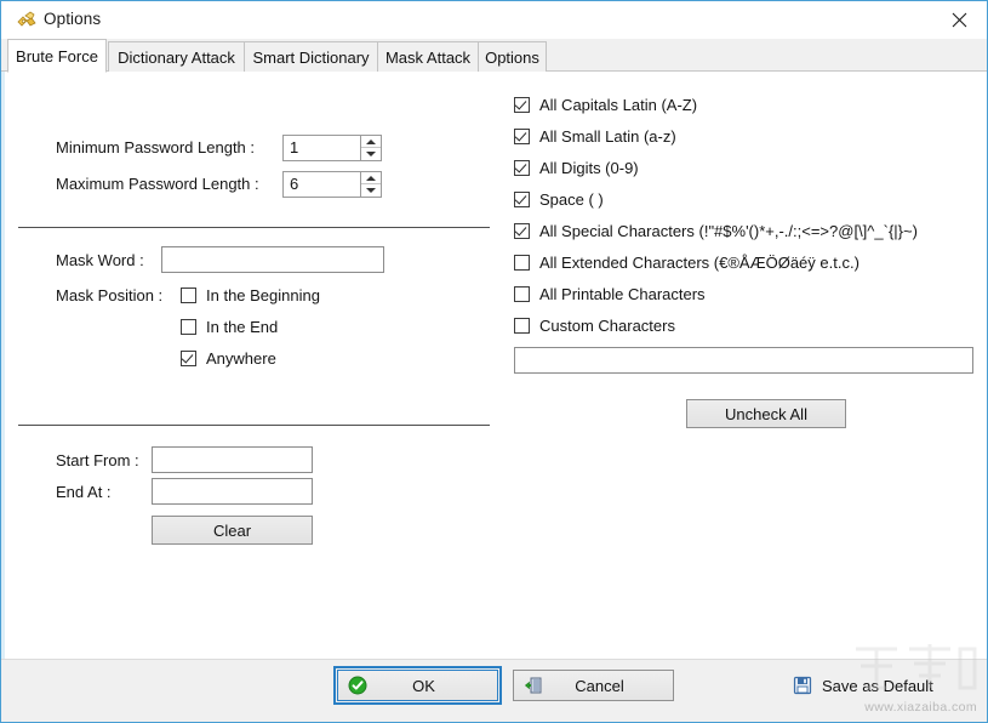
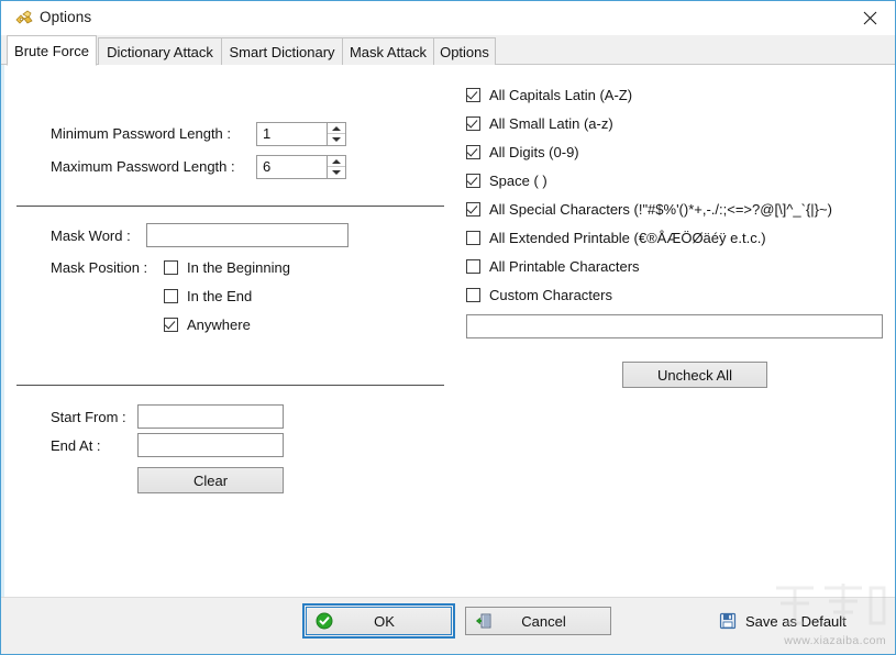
  Options
  Brute Force
  Dictionary Attack
  Smart Dictionary
  Mask Attack
  Options
  Minimum Password Length :
  1
  Maximum Password Length :
  6
  Mask Word :
  Mask Position :
  In the Beginning
  In the End
  Anywhere
  Start From :
  End At :
  Clear
  All Capitals Latin (A-Z)
  All Small Latin (a-z)
  All Digits (0-9)
  Space ( )
  All Special Characters (!"#$%'()*+,-./:;<=>?@[\]^_`{|}~)
- All Extended Characters (€®ÅÆÖØäéÿ e.t.c.)
+ All Extended Printable (€®ÅÆÖØäéÿ e.t.c.)
  All Printable Characters
  Custom Characters
  Uncheck All
  OK
  Cancel
  Save as Default
  www.xiazaiba.com
